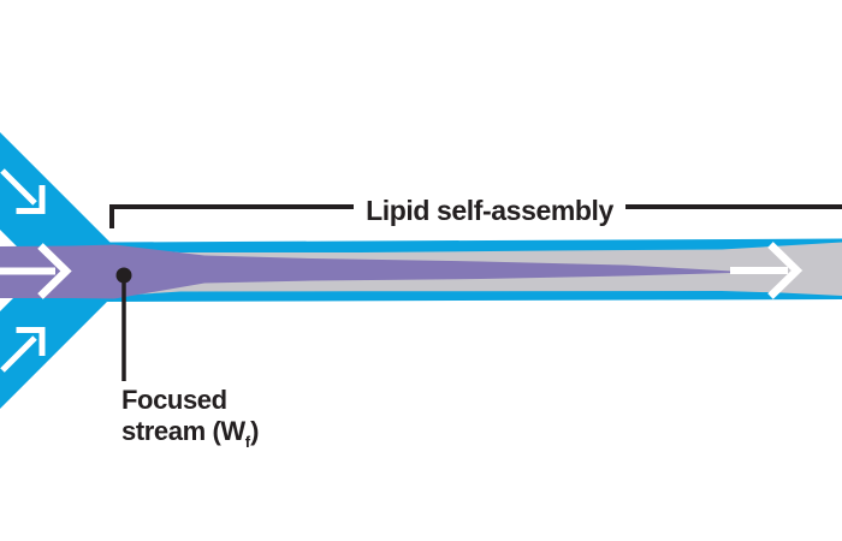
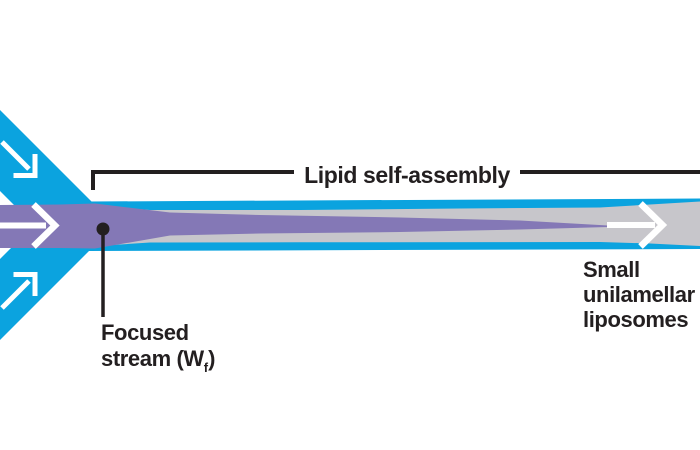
  Lipid self-assembly
  Focused
  stream (Wf)
+ Small
+ unilamellar
+ liposomes
